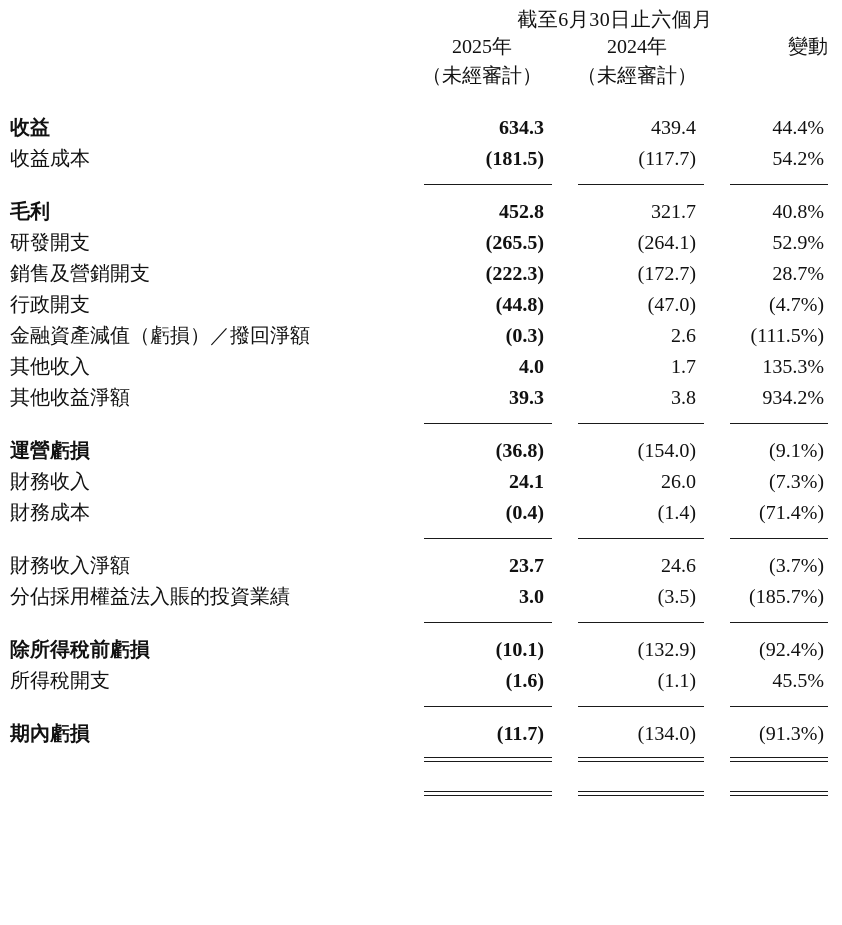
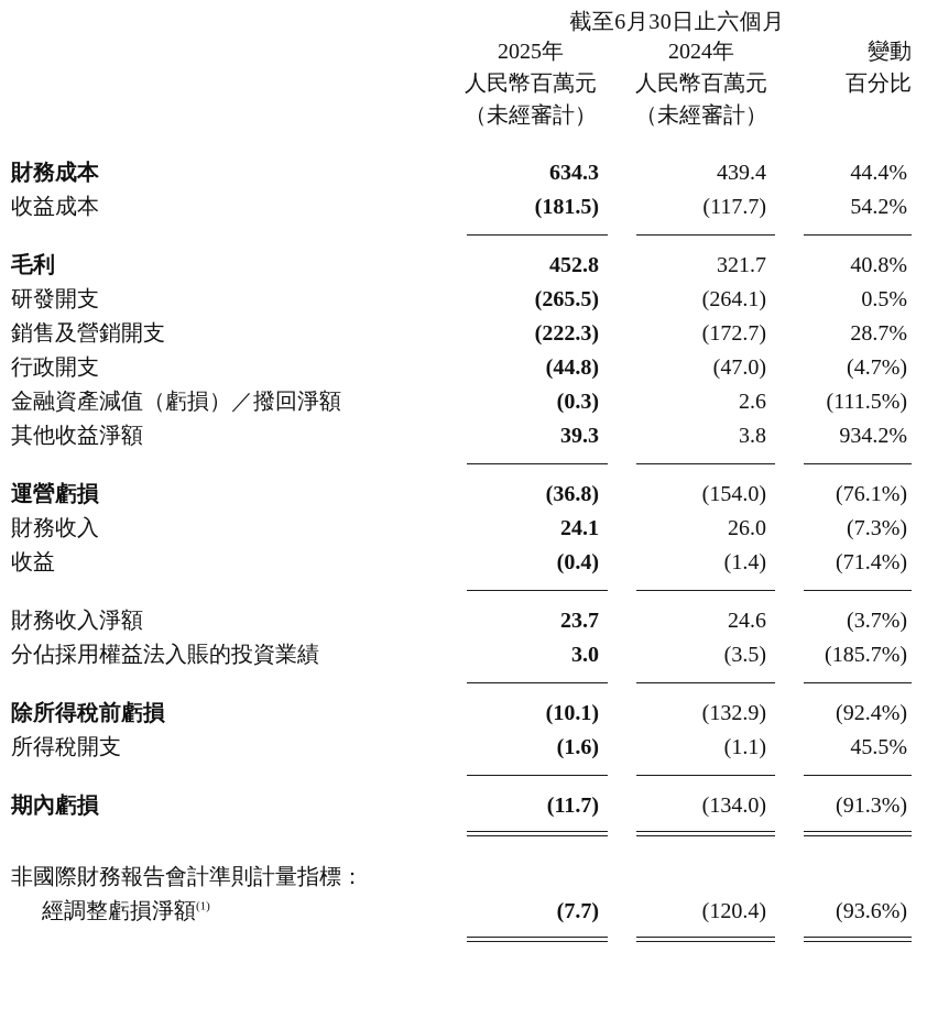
  	截至6月30日止六個月
  	2025年	2024年	變動
+ 	人民幣百萬元	人民幣百萬元	百分比
  	（未經審計）	（未經審計）
- 收益	634.3	439.4	44.4%
+ 財務成本	634.3	439.4	44.4%
  收益成本	(181.5)	(117.7)	54.2%
  毛利	452.8	321.7	40.8%
- 研發開支	(265.5)	(264.1)	52.9%
+ 研發開支	(265.5)	(264.1)	0.5%
  銷售及營銷開支	(222.3)	(172.7)	28.7%
  行政開支	(44.8)	(47.0)	(4.7%)
  金融資產減值（虧損）／撥回淨額	(0.3)	2.6	(111.5%)
- 其他收入	4.0	1.7	135.3%
  其他收益淨額	39.3	3.8	934.2%
- 運營虧損	(36.8)	(154.0)	(9.1%)
+ 運營虧損	(36.8)	(154.0)	(76.1%)
  財務收入	24.1	26.0	(7.3%)
- 財務成本	(0.4)	(1.4)	(71.4%)
+ 收益	(0.4)	(1.4)	(71.4%)
  財務收入淨額	23.7	24.6	(3.7%)
  分佔採用權益法入賬的投資業績	3.0	(3.5)	(185.7%)
  除所得稅前虧損	(10.1)	(132.9)	(92.4%)
  所得稅開支	(1.6)	(1.1)	45.5%
  期內虧損	(11.7)	(134.0)	(91.3%)
+ 非國際財務報告會計準則計量指標：
+ 經調整虧損淨額(1)	(7.7)	(120.4)	(93.6%)
